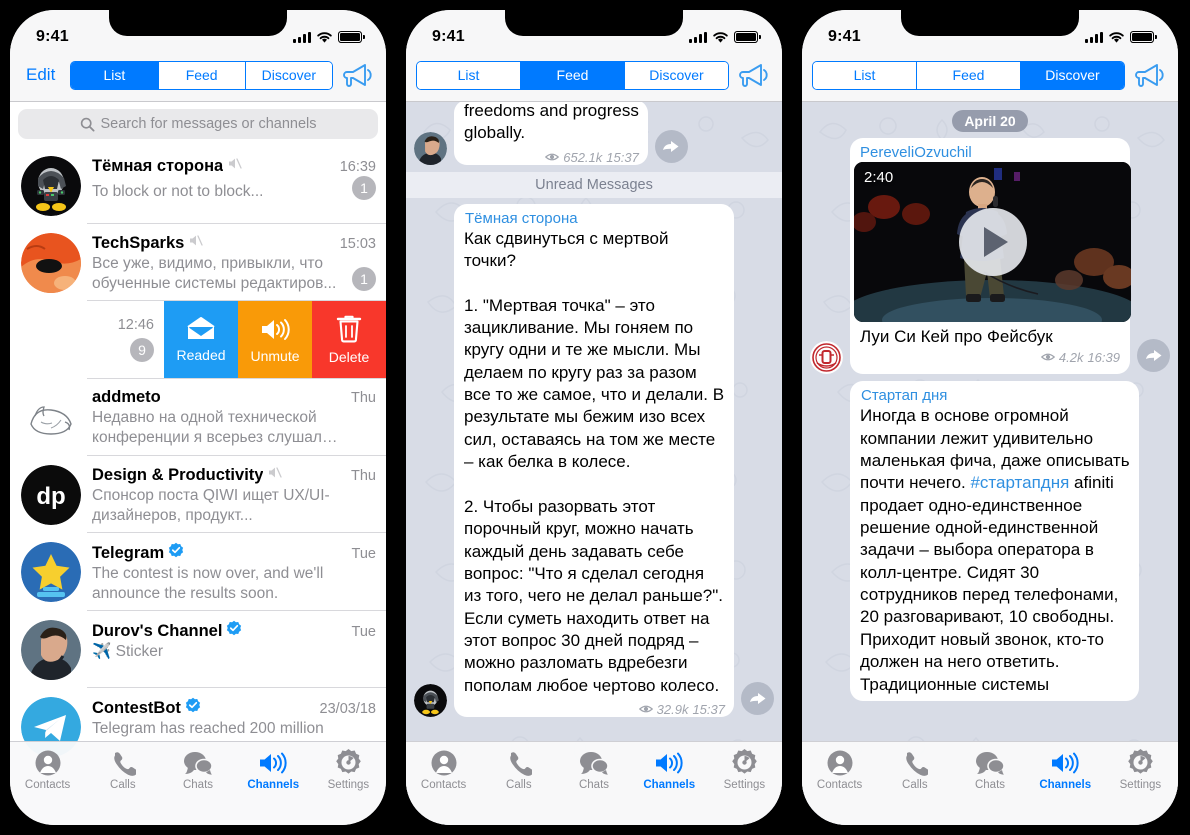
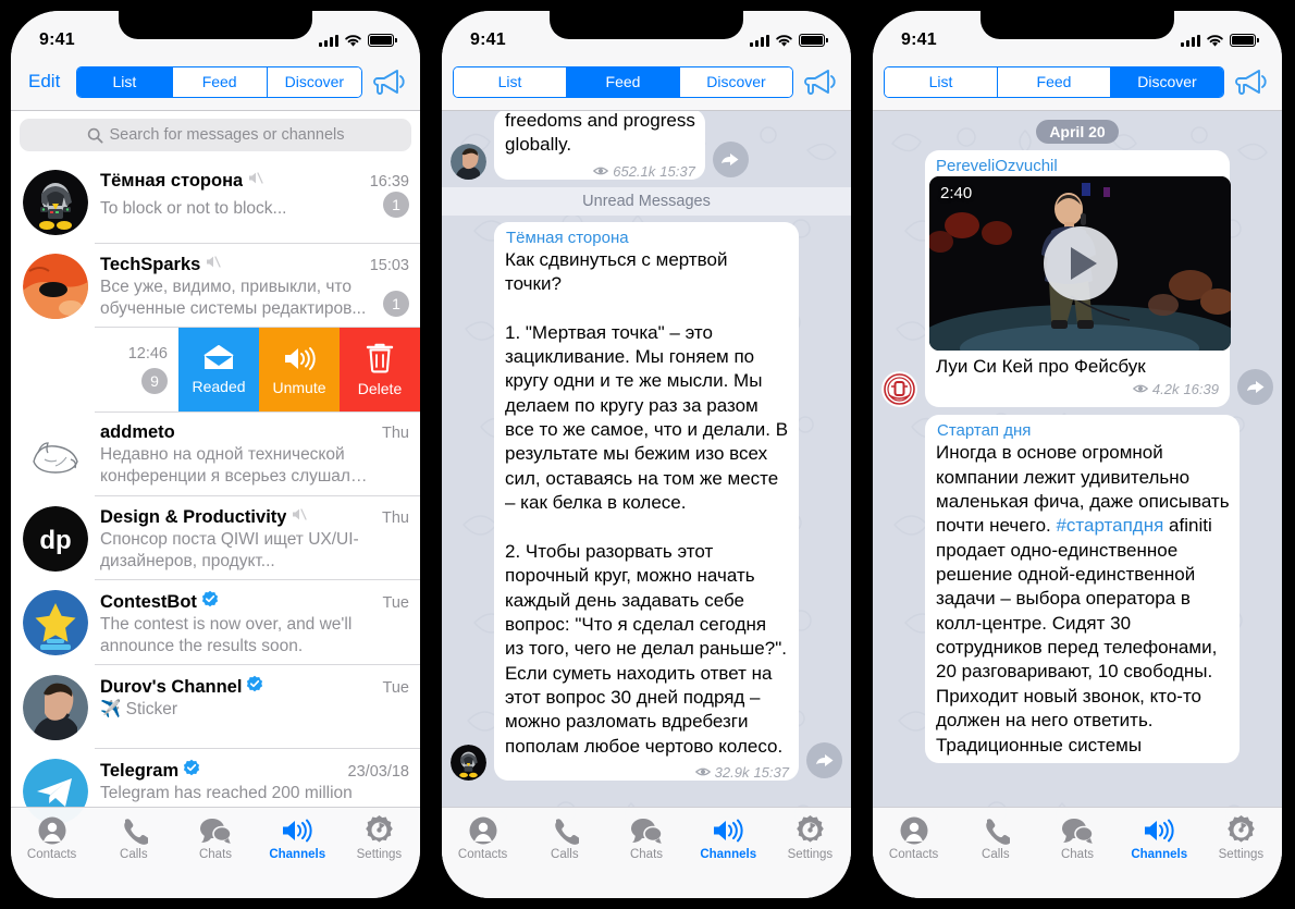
  9:41
  Edit
  List
  Feed
  Discover
  Search for messages or channels
  Тёмная сторона
  16:39
  To block or not to block...
  1
  TechSparks
  15:03
  Все уже, видимо, привыкли, что обученные системы редактиров...
  1
  12:46
  9
  Readed
  Unmute
  Delete
  addmeto
  Thu
  Недавно на одной технической конференции я всерьез слушал
  dp
  Design & Productivity
  Thu
  Спонсор поста QIWI ищет UX/UI-дизайнеров, продукт...
- Telegram
+ ContestBot
  Tue
  The contest is now over, and we'll announce the results soon.
  Durov's Channel
  Tue
  ✈️ Sticker
- ContestBot
+ Telegram
  23/03/18
  Telegram has reached 200 million
  Contacts
  Calls
  Chats
  Channels
  Settings
  9:41
  List
  Feed
  Discover
  freedoms and progress
  globally.
  652.1k
  15:37
  Unread Messages
  Тёмная сторона
  Как сдвинуться с мертвой точки?
  1. "Мертвая точка" – это зацикливание. Мы гоняем по кругу одни и те же мысли. Мы делаем по кругу раз за разом все то же самое, что и делали. В результате мы бежим изо всех сил, оставаясь на том же месте – как белка в колесе.
  2. Чтобы разорвать этот порочный круг, можно начать каждый день задавать себе вопрос: "Что я сделал сегодня из того, чего не делал раньше?". Если суметь находить ответ на этот вопрос 30 дней подряд – можно разломать вдребезги пополам любое чертово колесо.
  32.9k
  15:37
  Contacts
  Calls
  Chats
  Channels
  Settings
  9:41
  List
  Feed
  Discover
  April 20
  PereveliOzvuchil
  2:40
  Луи Си Кей про Фейсбук
  4.2k
  16:39
  Стартап дня
  Иногда в основе огромной компании лежит удивительно маленькая фича, даже описывать почти нечего. #стартапдня afiniti продает одно-единственное решение одной-единственной задачи – выбора оператора в колл-центре. Сидят 30 сотрудников перед телефонами, 20 разговаривают, 10 свободны. Приходит новый звонок, кто-то должен на него ответить. Традиционные системы
  Contacts
  Calls
  Chats
  Channels
  Settings
